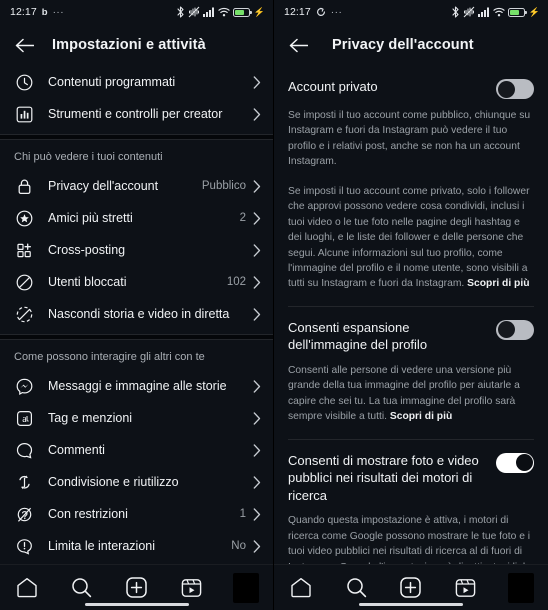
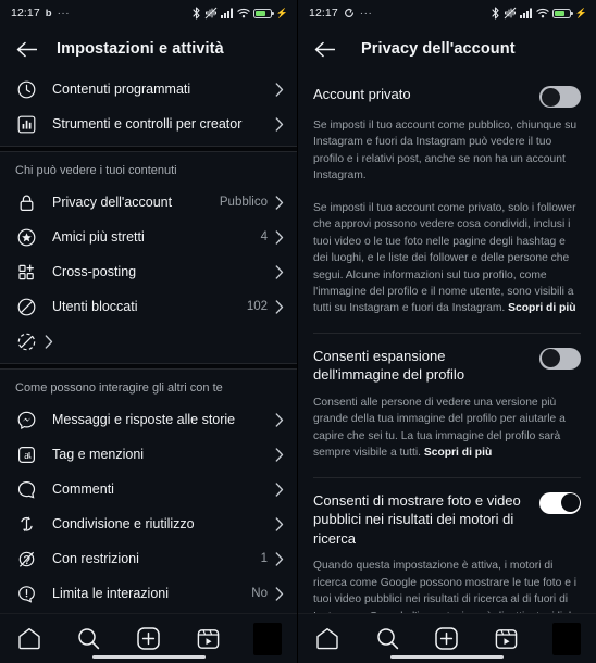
  12:17
  b
  ···
  ⚡
  Impostazioni e attività
  Contenuti programmati
  Strumenti e controlli per creator
  Chi può vedere i tuoi contenuti
  Privacy dell'account
  Pubblico
  Amici più stretti
- 2
+ 4
  Cross-posting
  Utenti bloccati
  102
- Nascondi storia e video in diretta
  Come possono interagire gli altri con te
- Messaggi e immagine alle storie
+ Messaggi e risposte alle storie
  a
  Tag e menzioni
  Commenti
  Condivisione e riutilizzo
  Con restrizioni
  1
  Limita le interazioni
  No
  12:17
  ···
  ⚡
  Privacy dell'account
  Account privato
  Se imposti il tuo account come pubblico, chiunque su Instagram e fuori da Instagram può vedere il tuo profilo e i relativi post, anche se non ha un account Instagram.
  Se imposti il tuo account come privato, solo i follower che approvi possono vedere cosa condividi, inclusi i tuoi video o le tue foto nelle pagine degli hashtag e dei luoghi, e le liste dei follower e delle persone che segui. Alcune informazioni sul tuo profilo, come l'immagine del profilo e il nome utente, sono visibili a tutti su Instagram e fuori da Instagram. Scopri di più
  Consenti espansione dell'immagine del profilo
  Consenti alle persone di vedere una versione più grande della tua immagine del profilo per aiutarle a capire che sei tu. La tua immagine del profilo sarà sempre visibile a tutti. Scopri di più
  Consenti di mostrare foto e video pubblici nei risultati dei motori di ricerca
